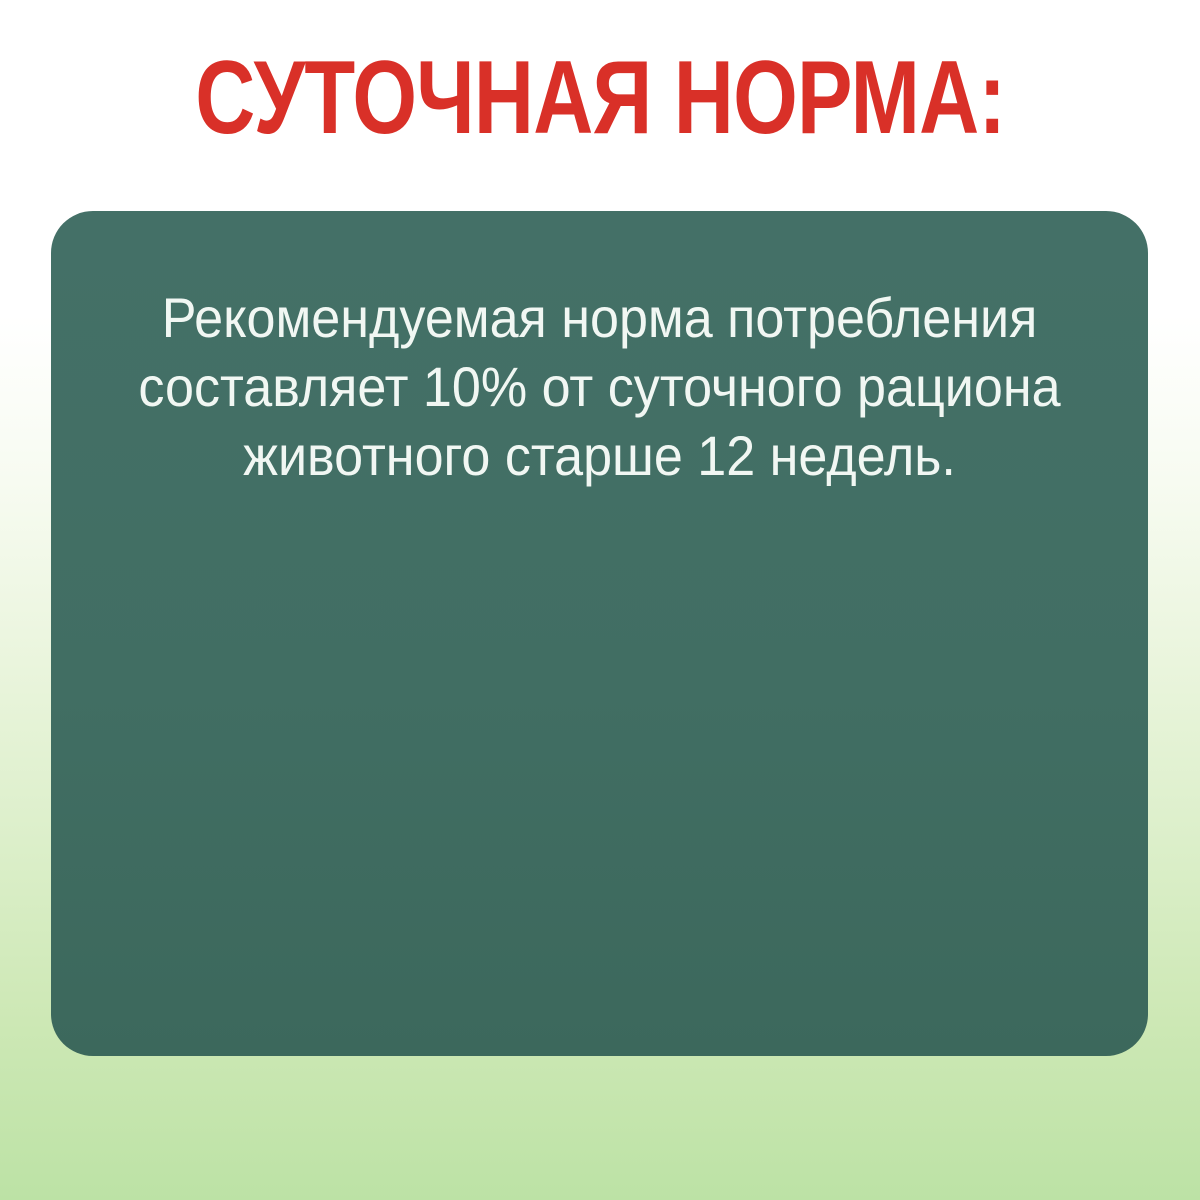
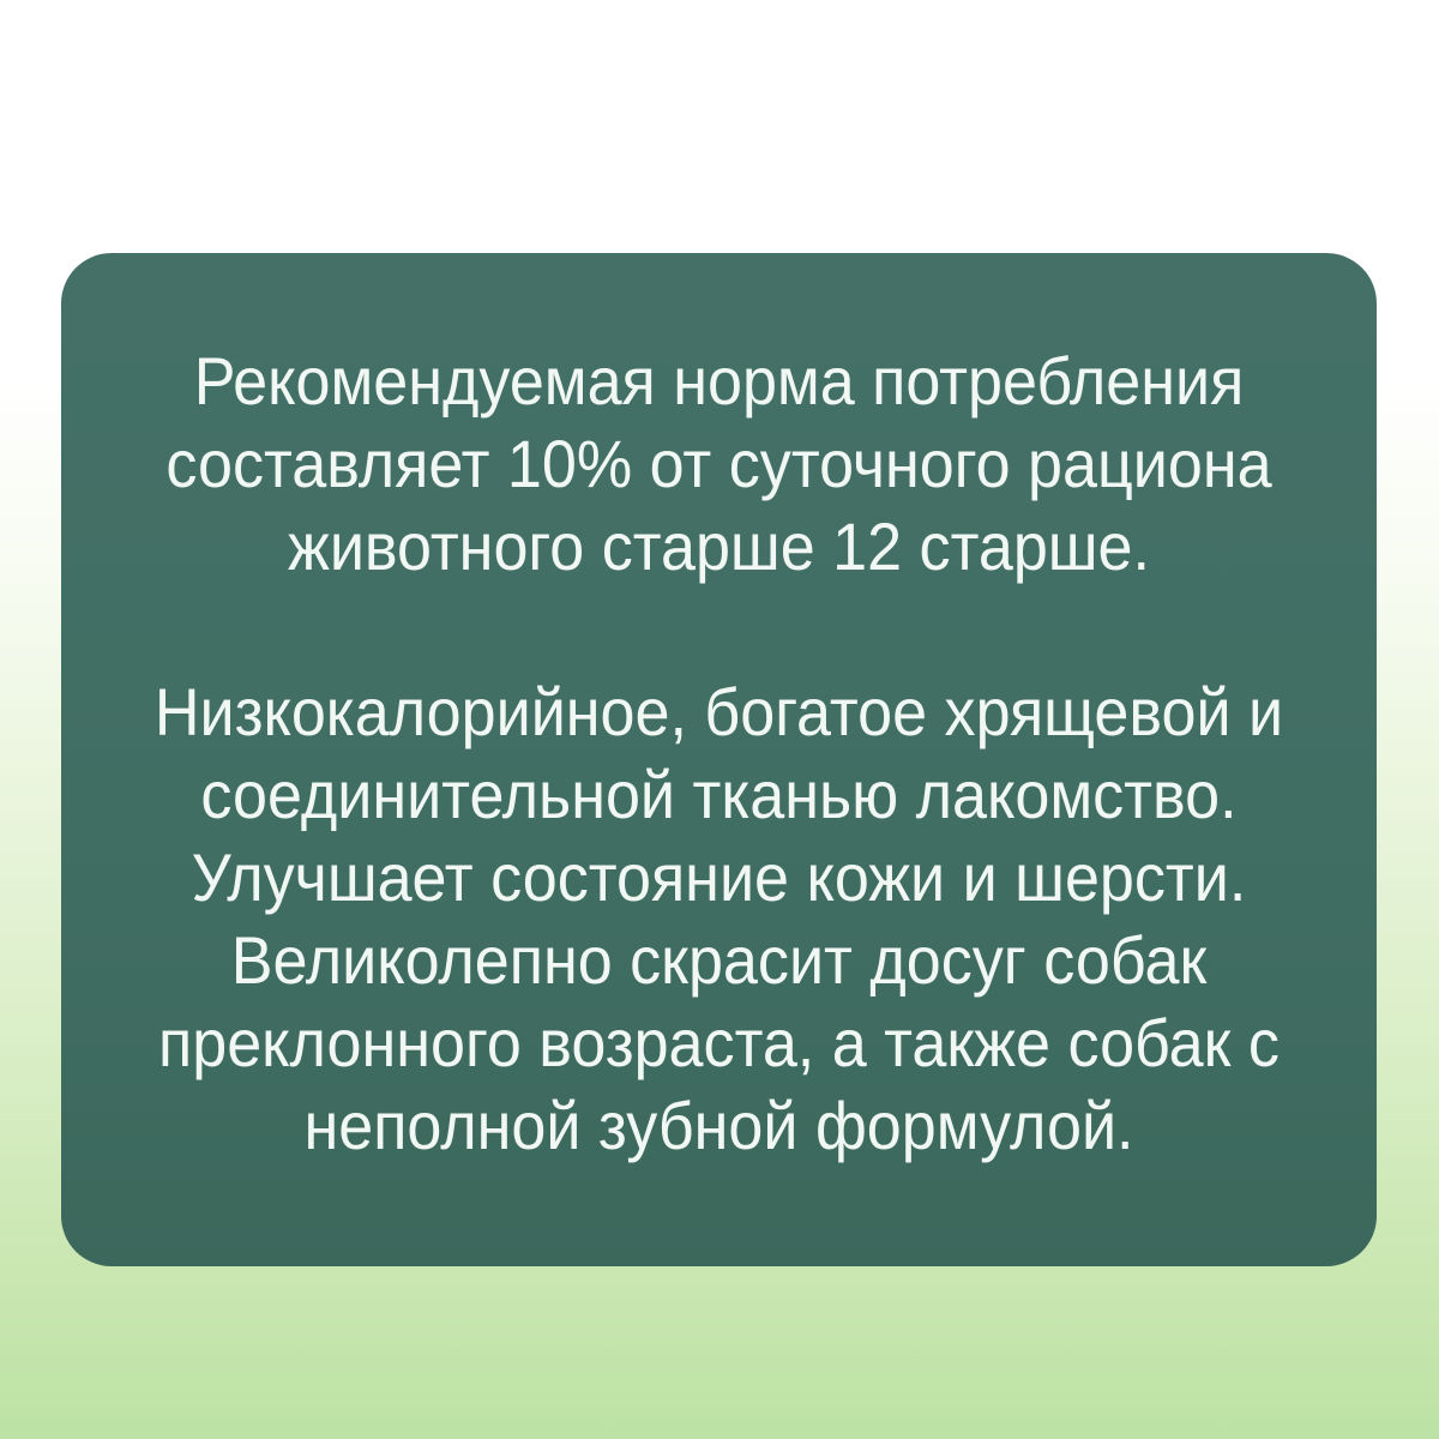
- СУТОЧНАЯ НОРМА:
- Рекомендуемая норма потребления составляет 10% от суточного рациона животного старше 12 недель.
+ Рекомендуемая норма потребления составляет 10% от суточного рациона животного старше 12 старше.
+ Низкокалорийное, богатое хрящевой и соединительной тканью лакомство. Улучшает состояние кожи и шерсти. Великолепно скрасит досуг собак преклонного возраста, а также собак с неполной зубной формулой.
